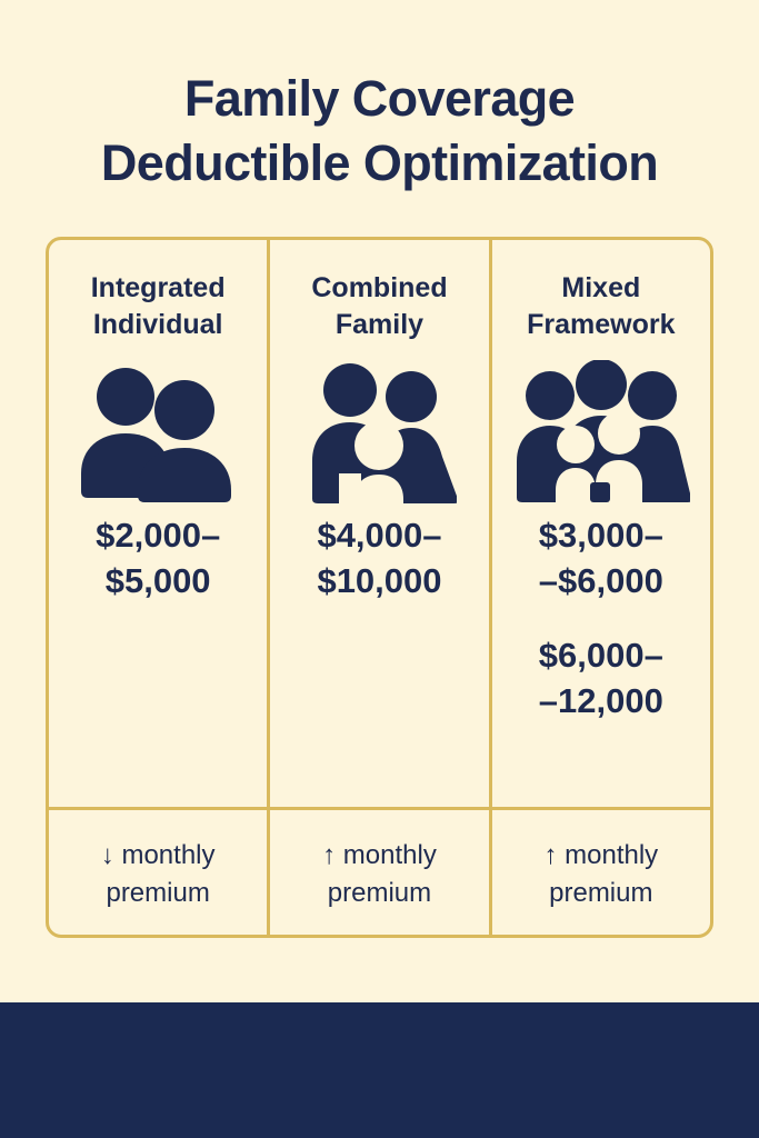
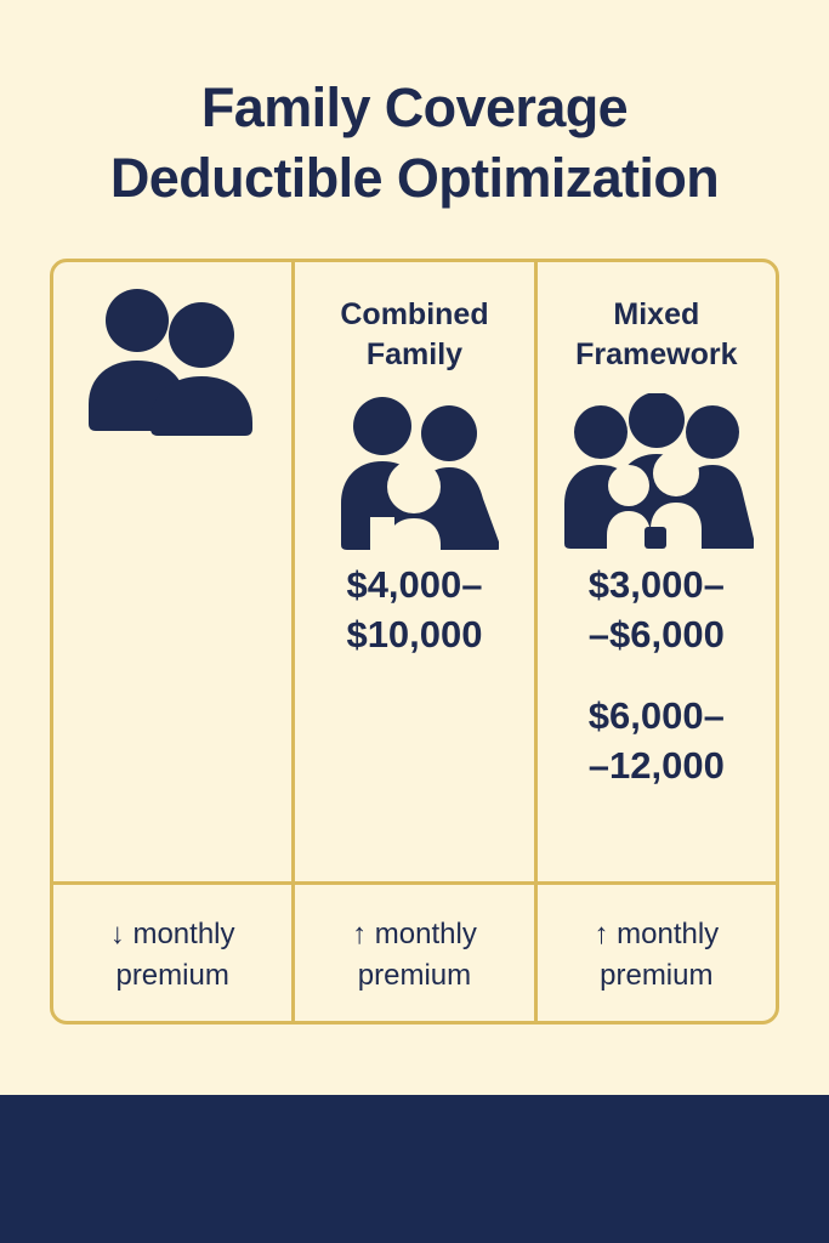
  Family Coverage
  Deductible Optimization
- Integrated
- Individual
- $2,000–
- $5,000
  ↓ monthly
  premium
  Combined
  Family
  $4,000–
  $10,000
  ↑ monthly
  premium
  Mixed
  Framework
  $3,000–
  –$6,000
  $6,000–
  –12,000
  ↑ monthly
  premium
